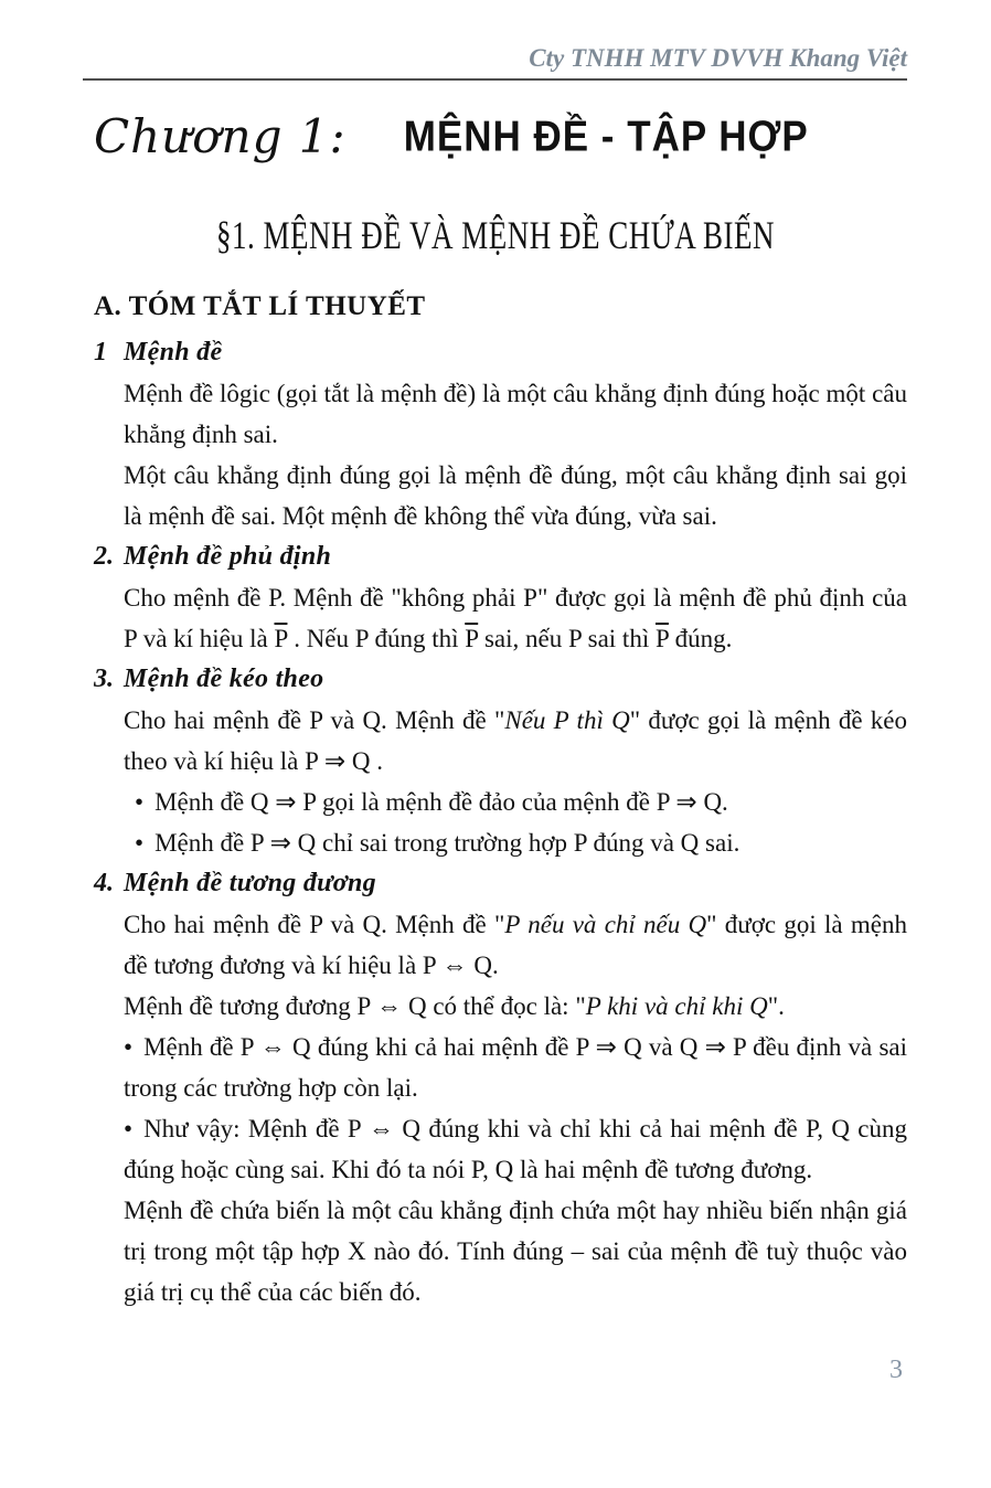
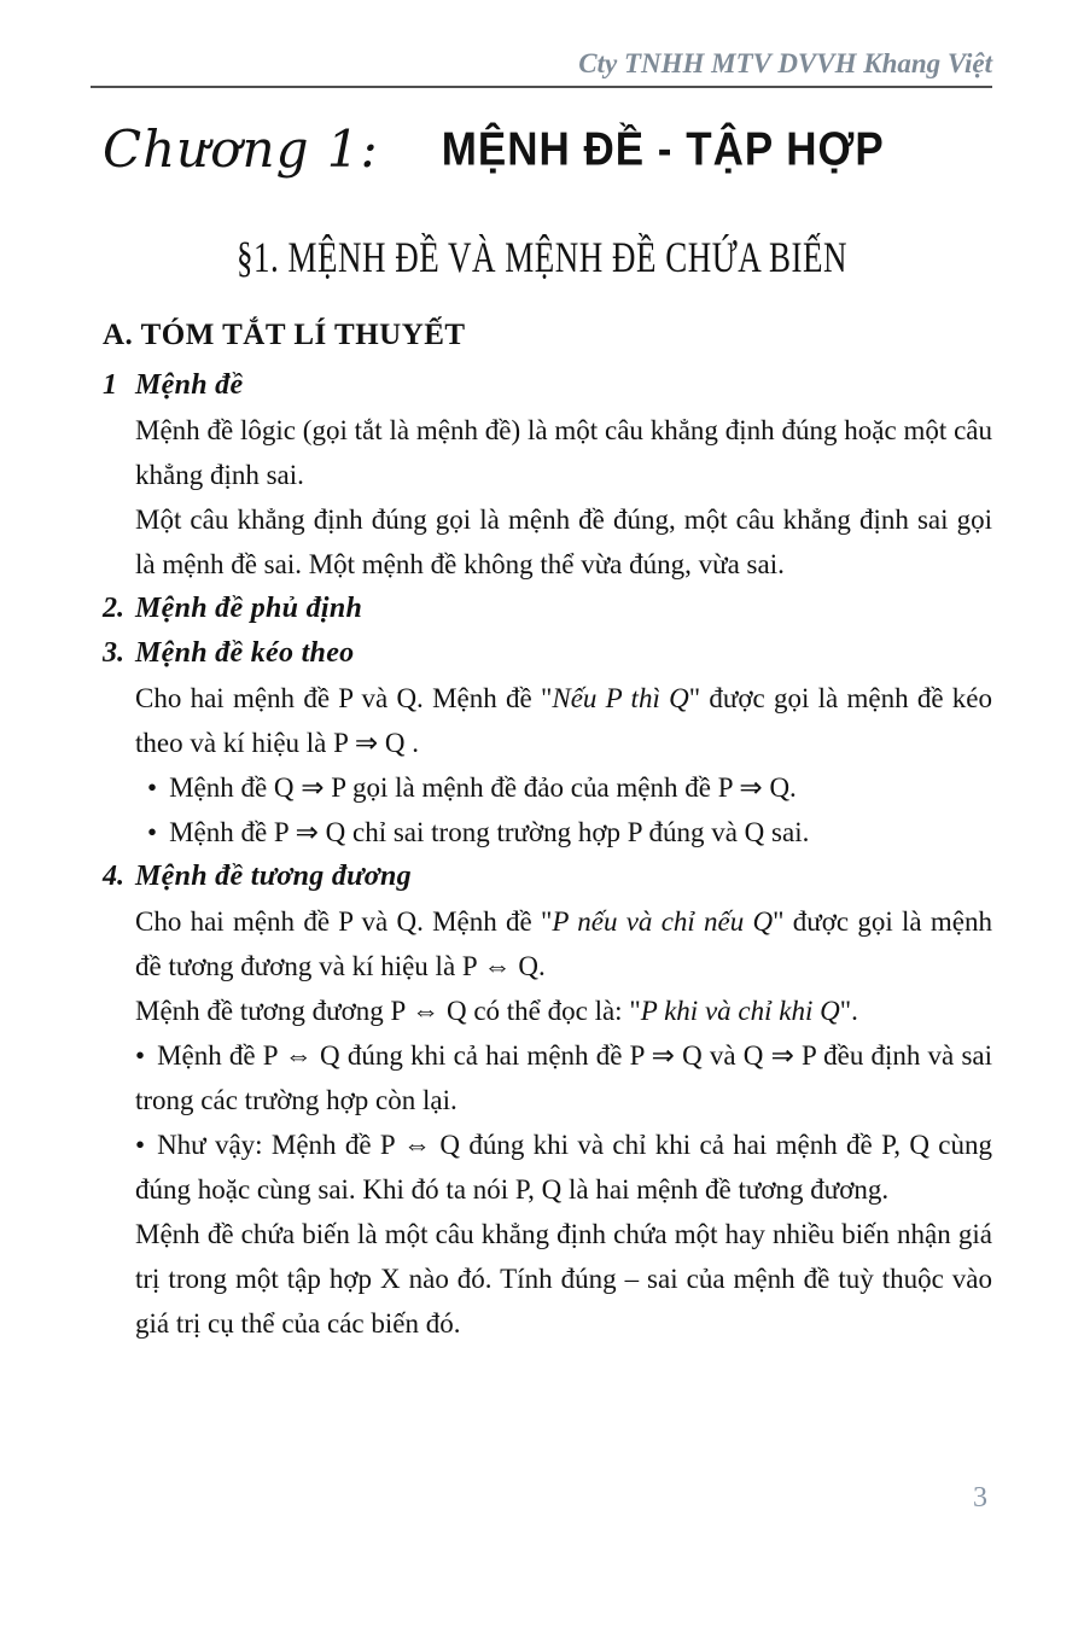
  Cty TNHH MTV DVVH Khang Việt
  Chương 1:
  MỆNH ĐỀ - TẬP HỢP
  §1. MỆNH ĐỀ VÀ MỆNH ĐỀ CHỨA BIẾN
  A. TÓM TẮT LÍ THUYẾT
  1
  Mệnh đề
  Mệnh đề lôgic (gọi tắt là mệnh đề) là một câu khẳng định đúng hoặc một câu khẳng định sai.
  Một câu khẳng định đúng gọi là mệnh đề đúng, một câu khẳng định sai gọi là mệnh đề sai. Một mệnh đề không thể vừa đúng, vừa sai.
  2.
  Mệnh đề phủ định
- Cho mệnh đề P. Mệnh đề "không phải P" được gọi là mệnh đề phủ định của P và kí hiệu là P . Nếu P đúng thì P sai, nếu P sai thì P đúng.
  3.
  Mệnh đề kéo theo
  Cho hai mệnh đề P và Q. Mệnh đề "Nếu P thì Q" được gọi là mệnh đề kéo theo và kí hiệu là P ⇒ Q .
  • Mệnh đề Q ⇒ P gọi là mệnh đề đảo của mệnh đề P ⇒ Q.
  • Mệnh đề P ⇒ Q chỉ sai trong trường hợp P đúng và Q sai.
  4.
  Mệnh đề tương đương
  Cho hai mệnh đề P và Q. Mệnh đề "P nếu và chỉ nếu Q" được gọi là mệnh đề tương đương và kí hiệu là P ⇔ Q.
  Mệnh đề tương đương P ⇔ Q có thể đọc là: "P khi và chỉ khi Q".
  • Mệnh đề P ⇔ Q đúng khi cả hai mệnh đề P ⇒ Q và Q ⇒ P đều định và sai trong các trường hợp còn lại.
  • Như vậy: Mệnh đề P ⇔ Q đúng khi và chỉ khi cả hai mệnh đề P, Q cùng đúng hoặc cùng sai. Khi đó ta nói P, Q là hai mệnh đề tương đương.
  Mệnh đề chứa biến là một câu khẳng định chứa một hay nhiều biến nhận giá trị trong một tập hợp X nào đó. Tính đúng – sai của mệnh đề tuỳ thuộc vào giá trị cụ thể của các biến đó.
  3
